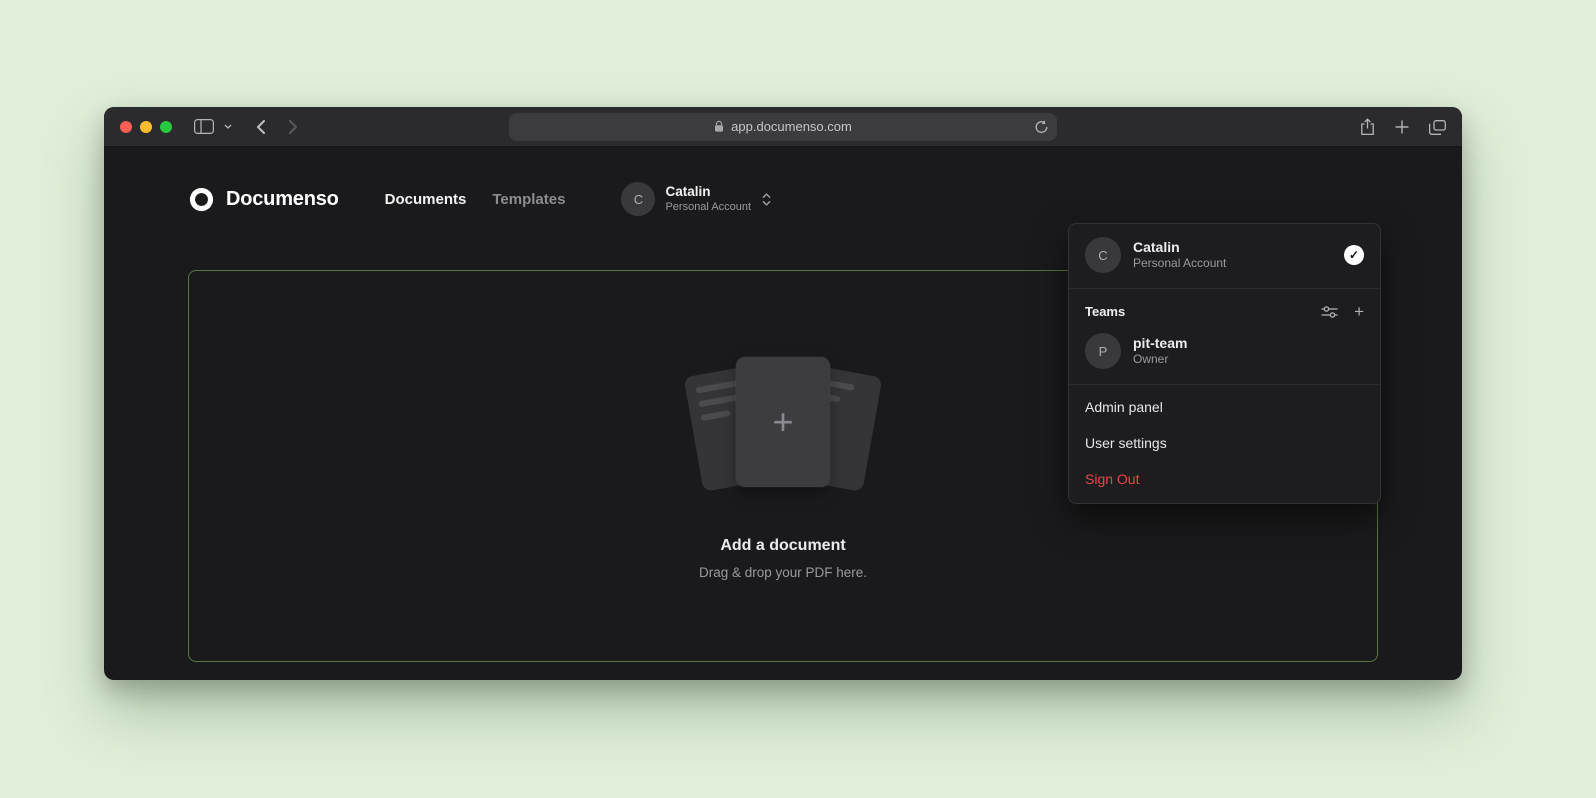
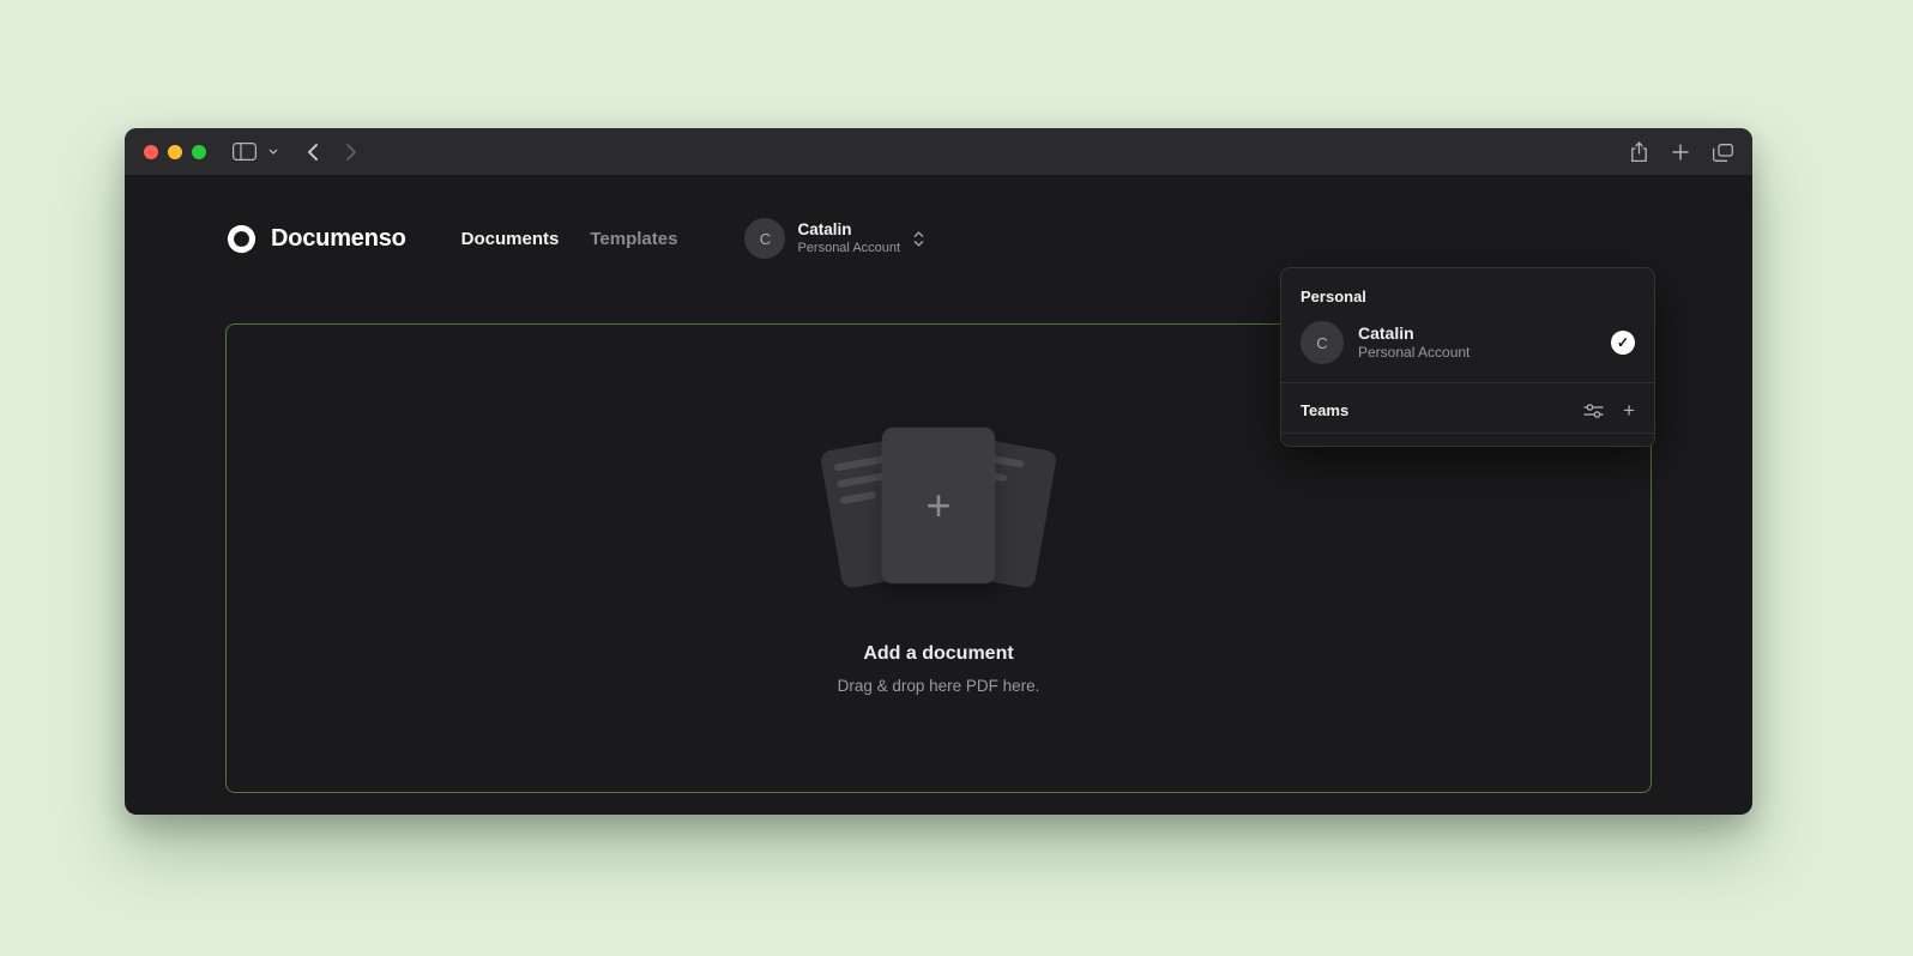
- app.documenso.com
  Documenso
  Documents
  Templates
  C
  Catalin
  Personal Account
  +
  Add a document
- Drag & drop your PDF here.
+ Drag & drop here PDF here.
+ Personal
  C
  Catalin
  Personal Account
  ✓
  Teams
  +
- P
- pit-team
- Owner
- Admin panel
- User settings
- Sign Out
